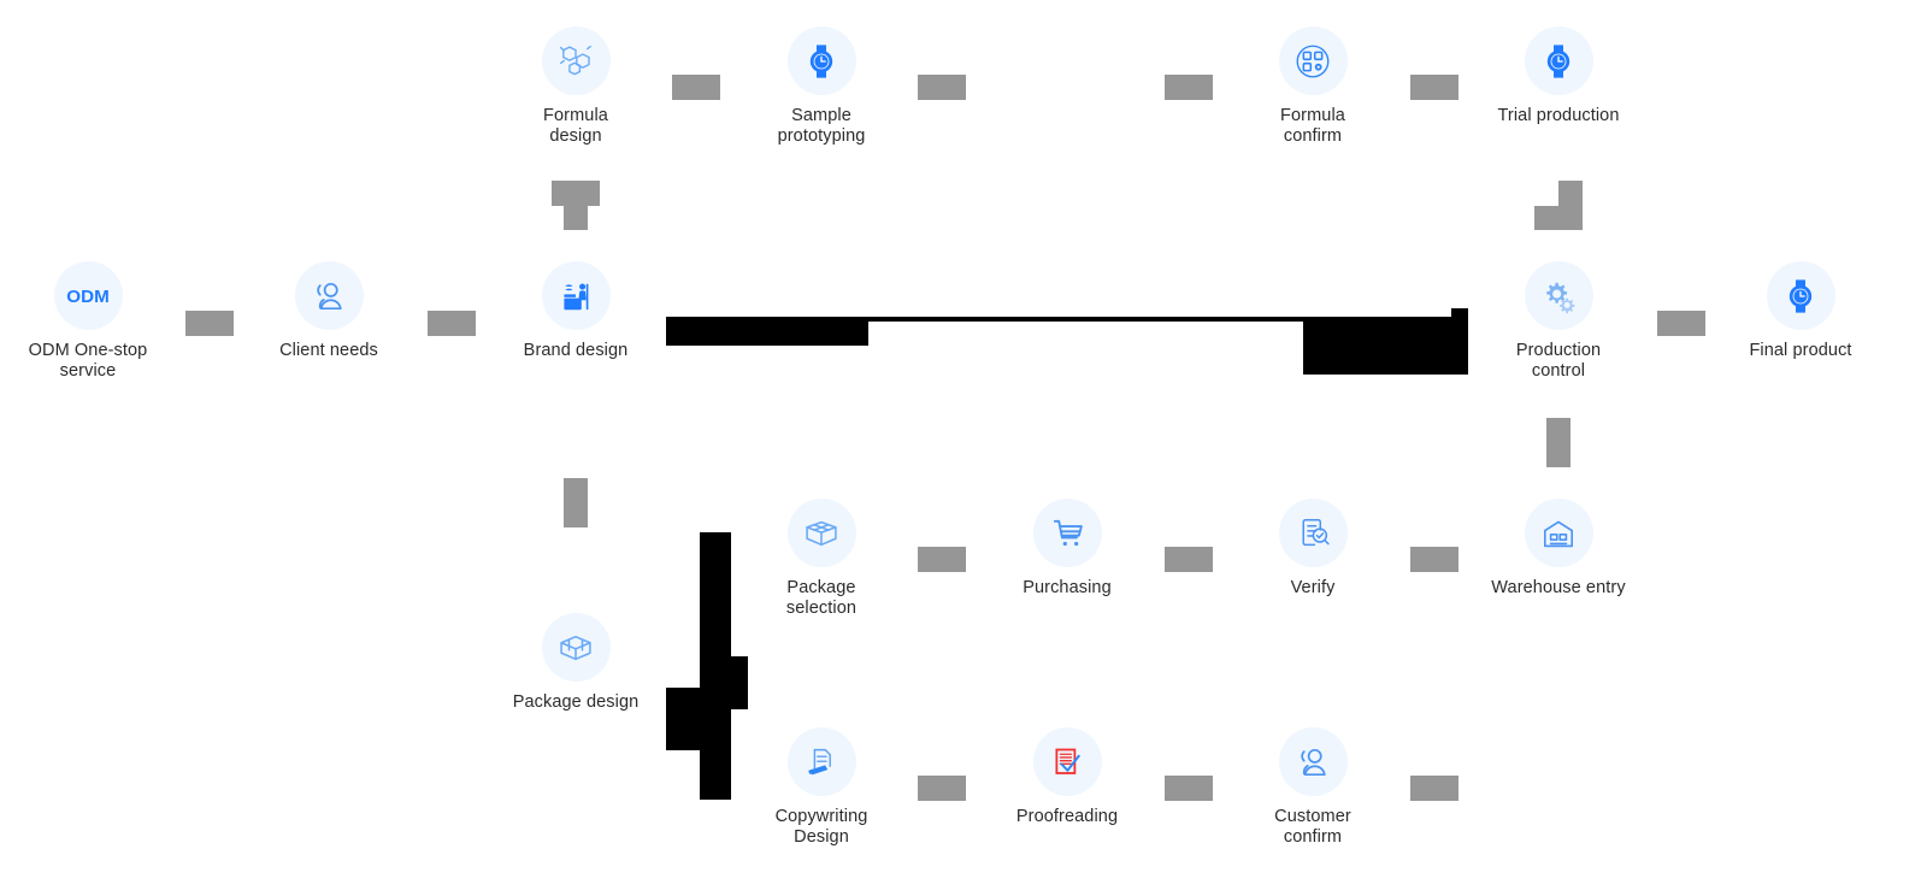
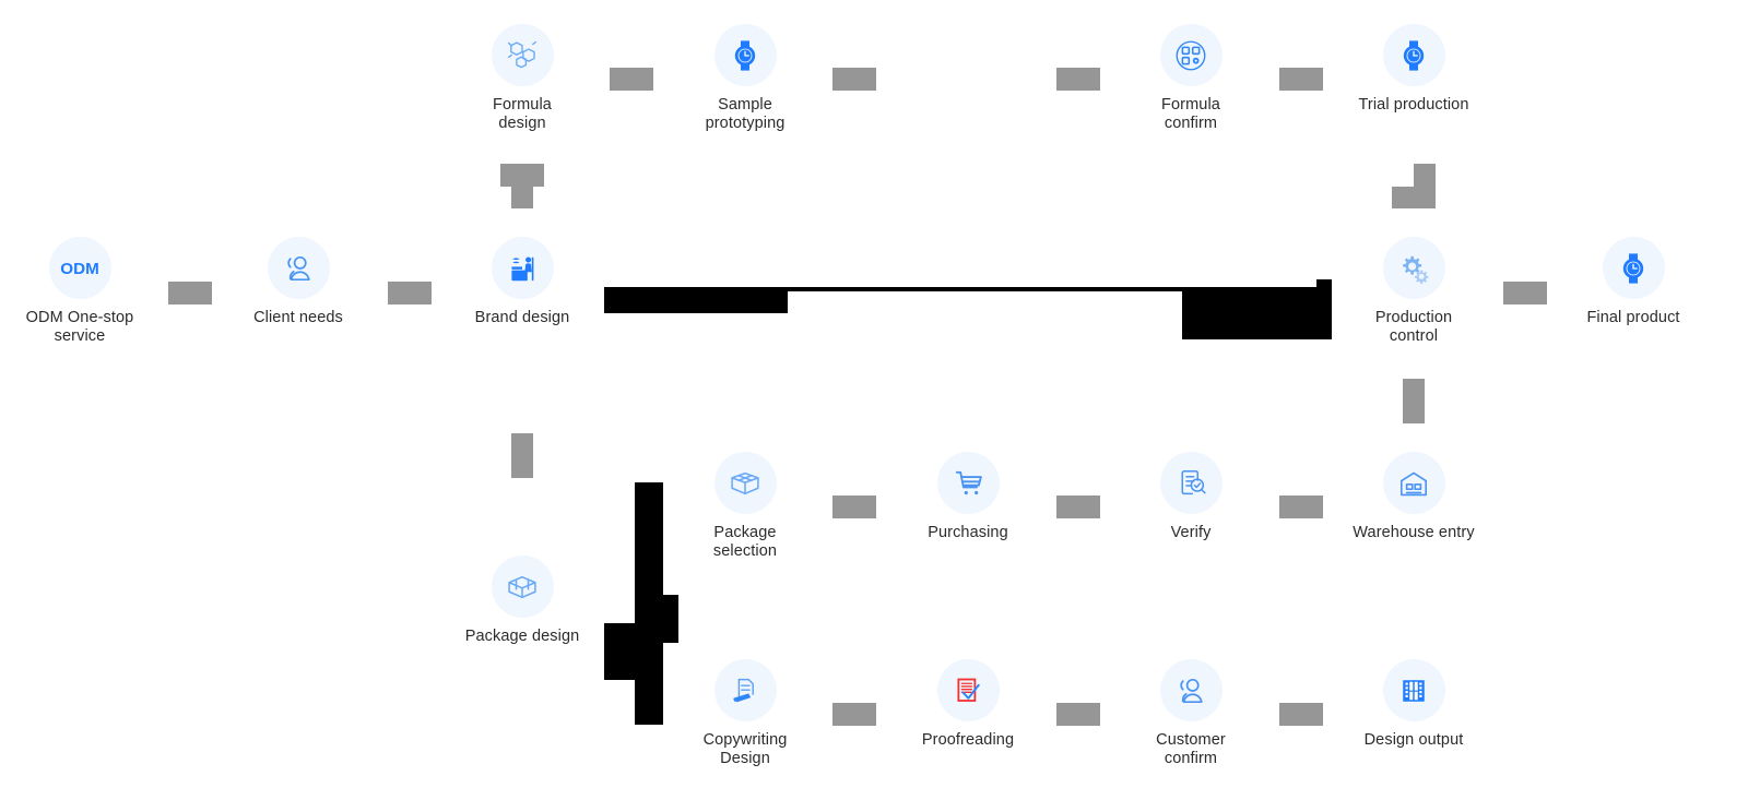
  Formula
  design
  Sample
  prototyping
  Formula
  confirm
  Trial production
  ODM
  ODM One-stop
  service
  Client needs
  Brand design
  Production
  control
  Final product
  Package
  selection
  Purchasing
  Verify
  Warehouse entry
  Package design
  Copywriting
  Design
  Proofreading
  Customer
  confirm
+ Design output
